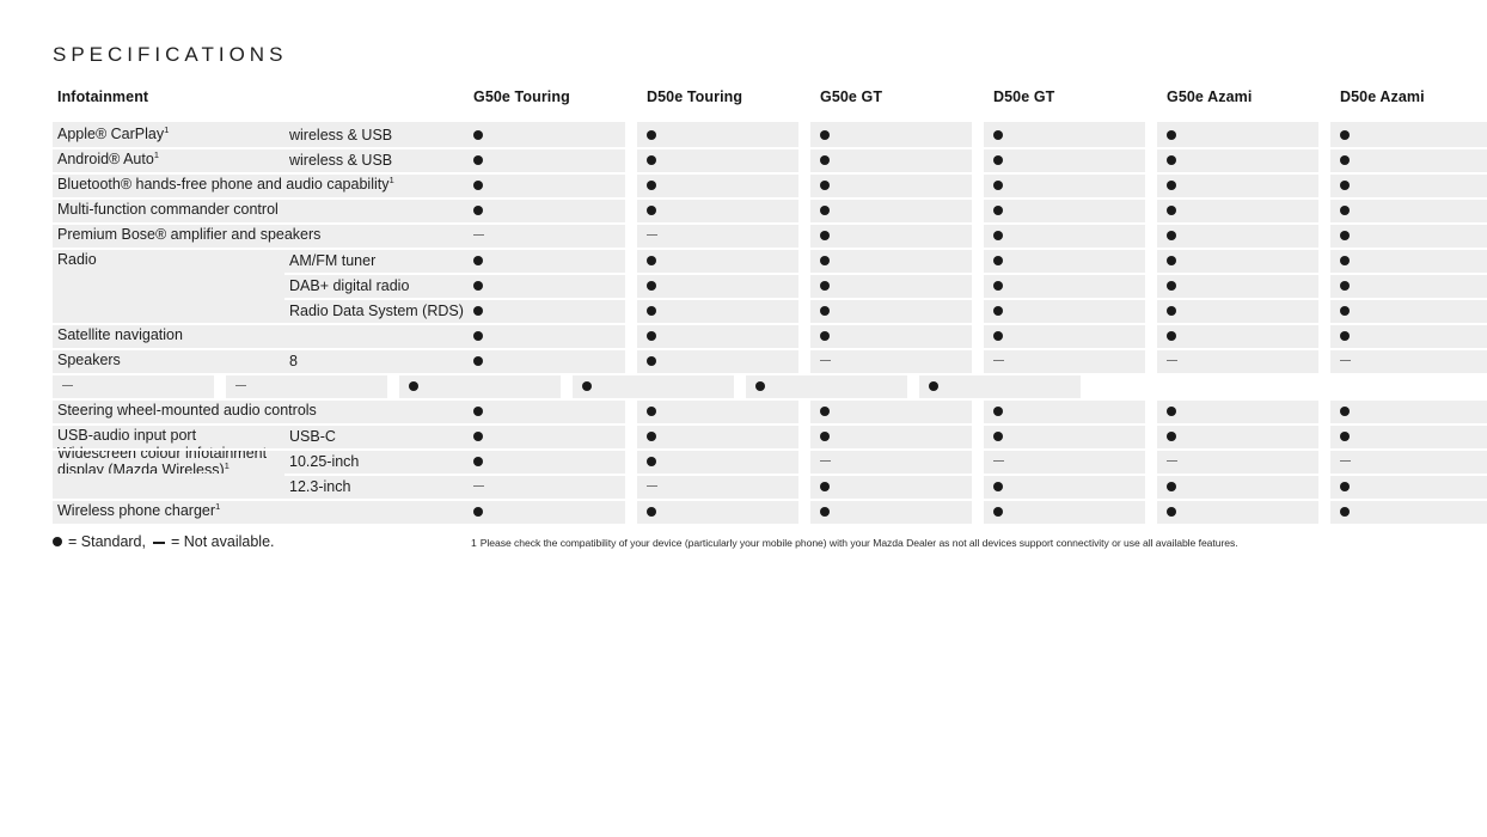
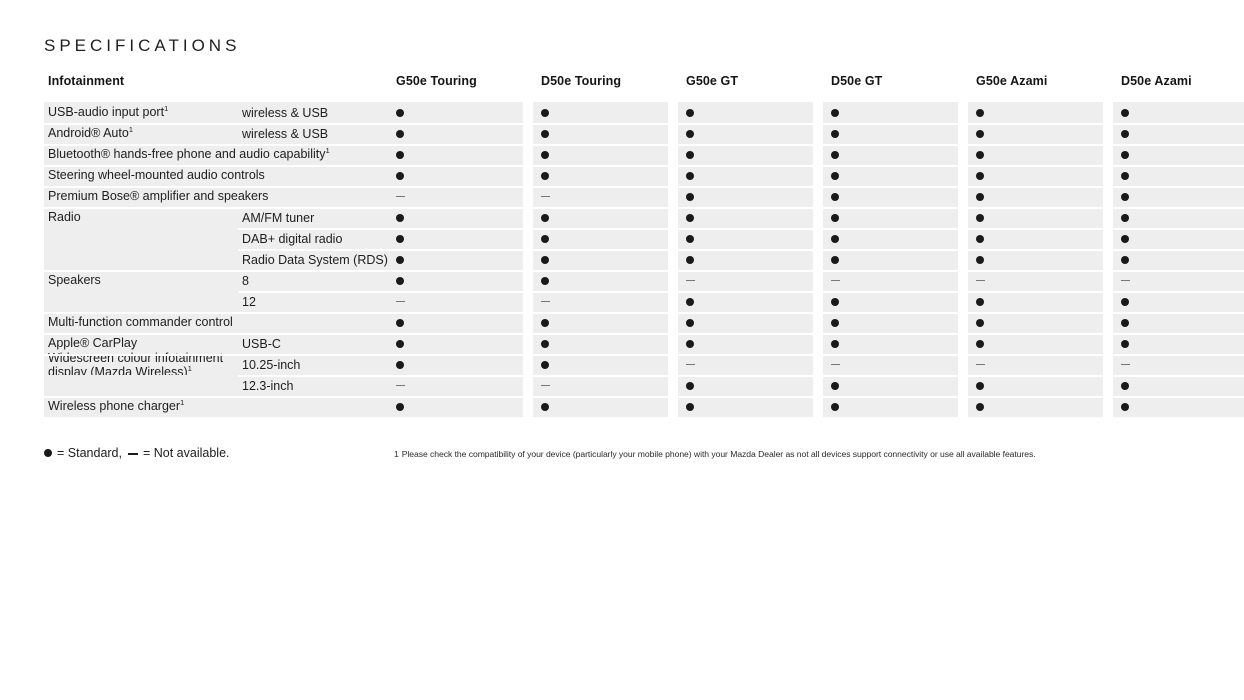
  SPECIFICATIONS
  Infotainment
  G50e Touring
  D50e Touring
  G50e GT
  D50e GT
  G50e Azami
  D50e Azami
- Apple® CarPlay1
+ USB-audio input port1
  wireless & USB
  Android® Auto1
  wireless & USB
  Bluetooth® hands-free phone and audio capability1
- Multi-function commander control
+ Steering wheel-mounted audio controls
  Premium Bose® amplifier and speakers
  Radio
  AM/FM tuner
  DAB+ digital radio
  Radio Data System (RDS)
- Satellite navigation
  Speakers
  8
+ 12
- Steering wheel-mounted audio controls
+ Multi-function commander control
- USB-audio input port
+ Apple® CarPlay
  USB-C
  Widescreen colour infotainment display (Mazda Wireless)1
  10.25-inch
  12.3-inch
  Wireless phone charger1
  = Standard,
  = Not available.
  1 Please check the compatibility of your device (particularly your mobile phone) with your Mazda Dealer as not all devices support connectivity or use all available features.
